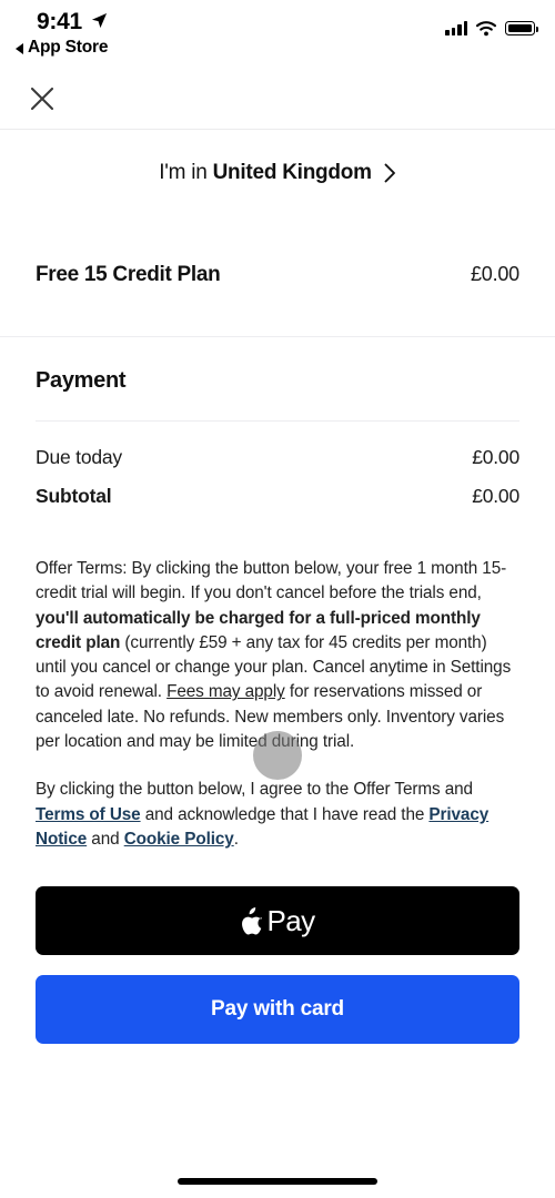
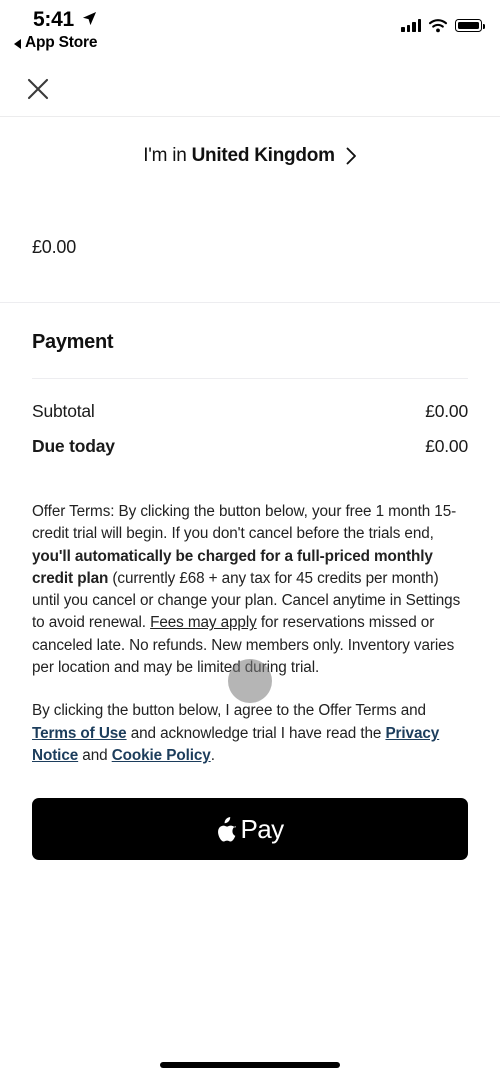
- 9:41
+ 5:41
  App Store
  I'm in United Kingdom
- Free 15 Credit Plan
  £0.00
  Payment
- Due today
+ Subtotal
  £0.00
- Subtotal
+ Due today
  £0.00
- Offer Terms: By clicking the button below, your free 1 month 15-credit trial will begin. If you don't cancel before the trials end, you'll automatically be charged for a full-priced monthly credit plan (currently £59 + any tax for 45 credits per month) until you cancel or change your plan. Cancel anytime in Settings to avoid renewal. Fees may apply for reservations missed or canceled late. No refunds. New members only. Inventory varies per location and may be limited during trial.
+ Offer Terms: By clicking the button below, your free 1 month 15-credit trial will begin. If you don't cancel before the trials end, you'll automatically be charged for a full-priced monthly credit plan (currently £68 + any tax for 45 credits per month) until you cancel or change your plan. Cancel anytime in Settings to avoid renewal. Fees may apply for reservations missed or canceled late. No refunds. New members only. Inventory varies per location and may be limited during trial.
- By clicking the button below, I agree to the Offer Terms and Terms of Use and acknowledge that I have read the Privacy Notice and Cookie Policy.
+ By clicking the button below, I agree to the Offer Terms and Terms of Use and acknowledge trial I have read the Privacy Notice and Cookie Policy.
  Pay
- Pay with card
